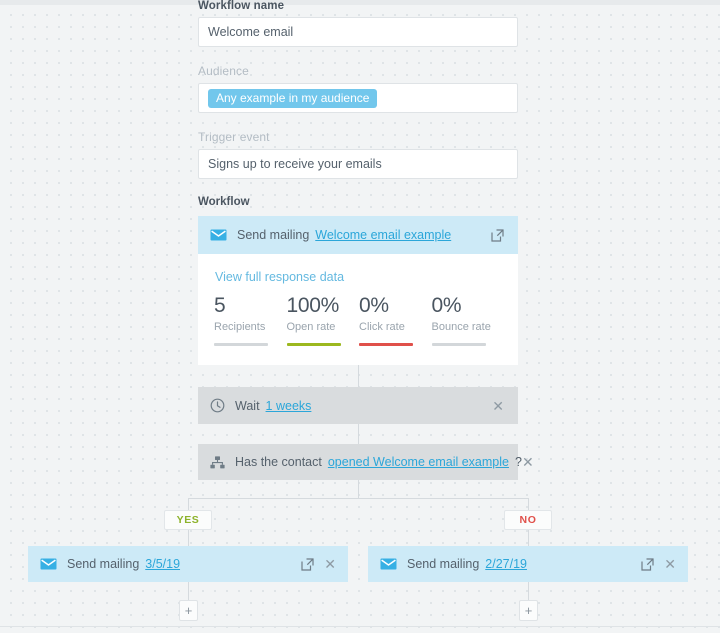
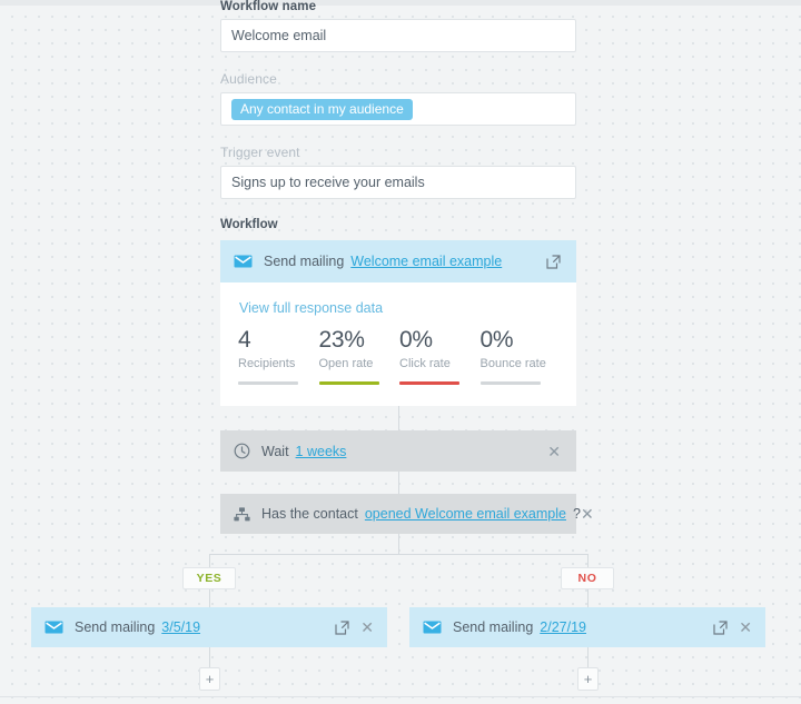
  Workflow name
  Welcome email
  Audience
- Any example in my audience
+ Any contact in my audience
  Trigger event
  Signs up to receive your emails
  Workflow
  Send mailing
  Welcome email example
  View full response data
- 5
+ 4
  Recipients
- 100%
+ 23%
  Open rate
  0%
  Click rate
  0%
  Bounce rate
  Wait
  1 weeks
  ✕
  Has the contact
  opened Welcome email example
  ?
  ✕
  YES
  NO
  Send mailing
  3/5/19
  ✕
  Send mailing
  2/27/19
  ✕
  +
  +
